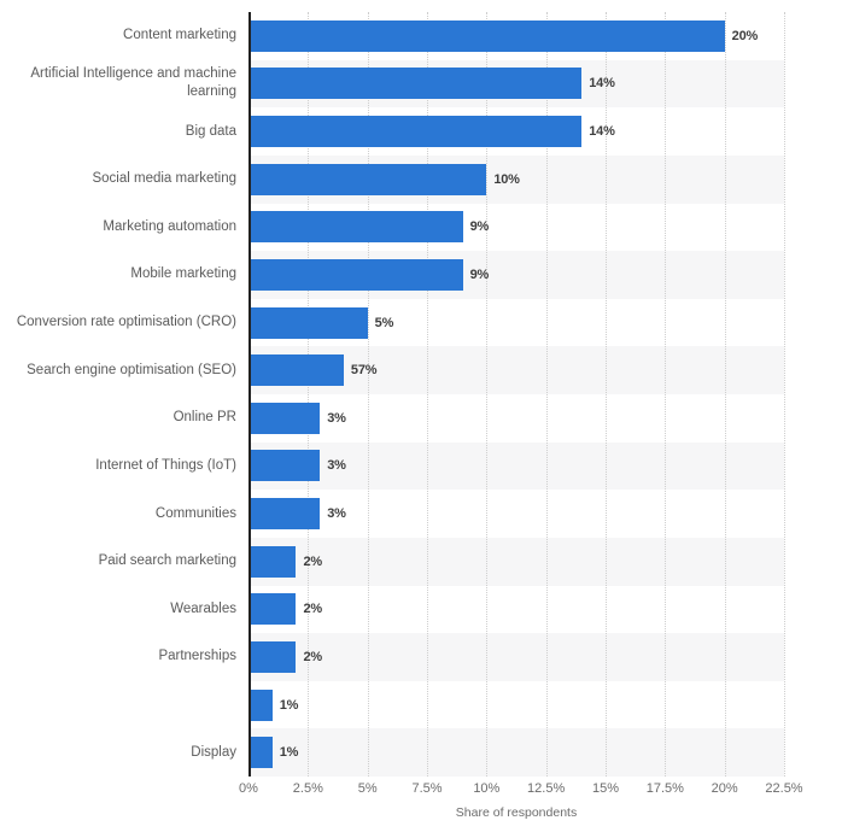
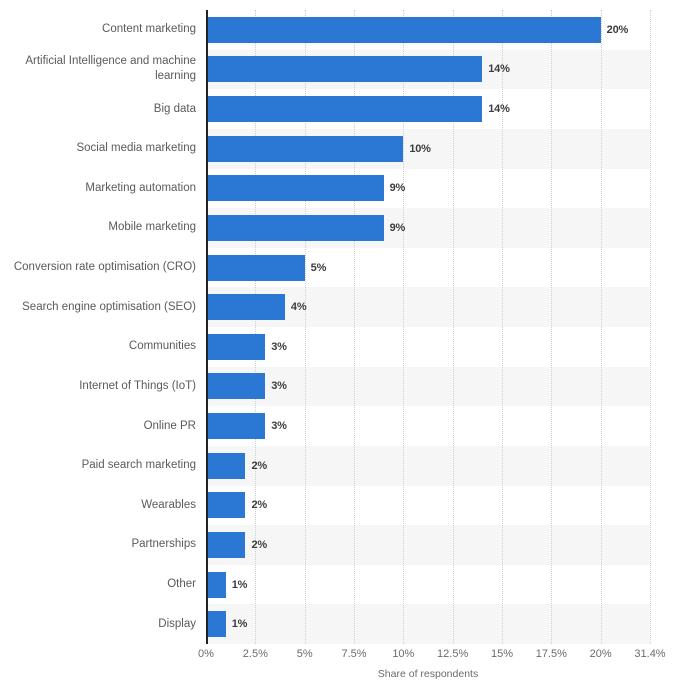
  Content marketing
  Artificial Intelligence and machine learning
  Big data
  Social media marketing
  Marketing automation
  Mobile marketing
  Conversion rate optimisation (CRO)
  Search engine optimisation (SEO)
- Online PR
+ Communities
  Internet of Things (IoT)
- Communities
+ Online PR
  Paid search marketing
  Wearables
  Partnerships
+ Other
  Display
  20%
  14%
  14%
  10%
  9%
  9%
  5%
- 57%
+ 4%
  3%
  3%
  3%
  2%
  2%
  2%
  1%
  1%
  0%
  2.5%
  5%
  7.5%
  10%
  12.5%
  15%
  17.5%
  20%
- 22.5%
+ 31.4%
  Share of respondents
